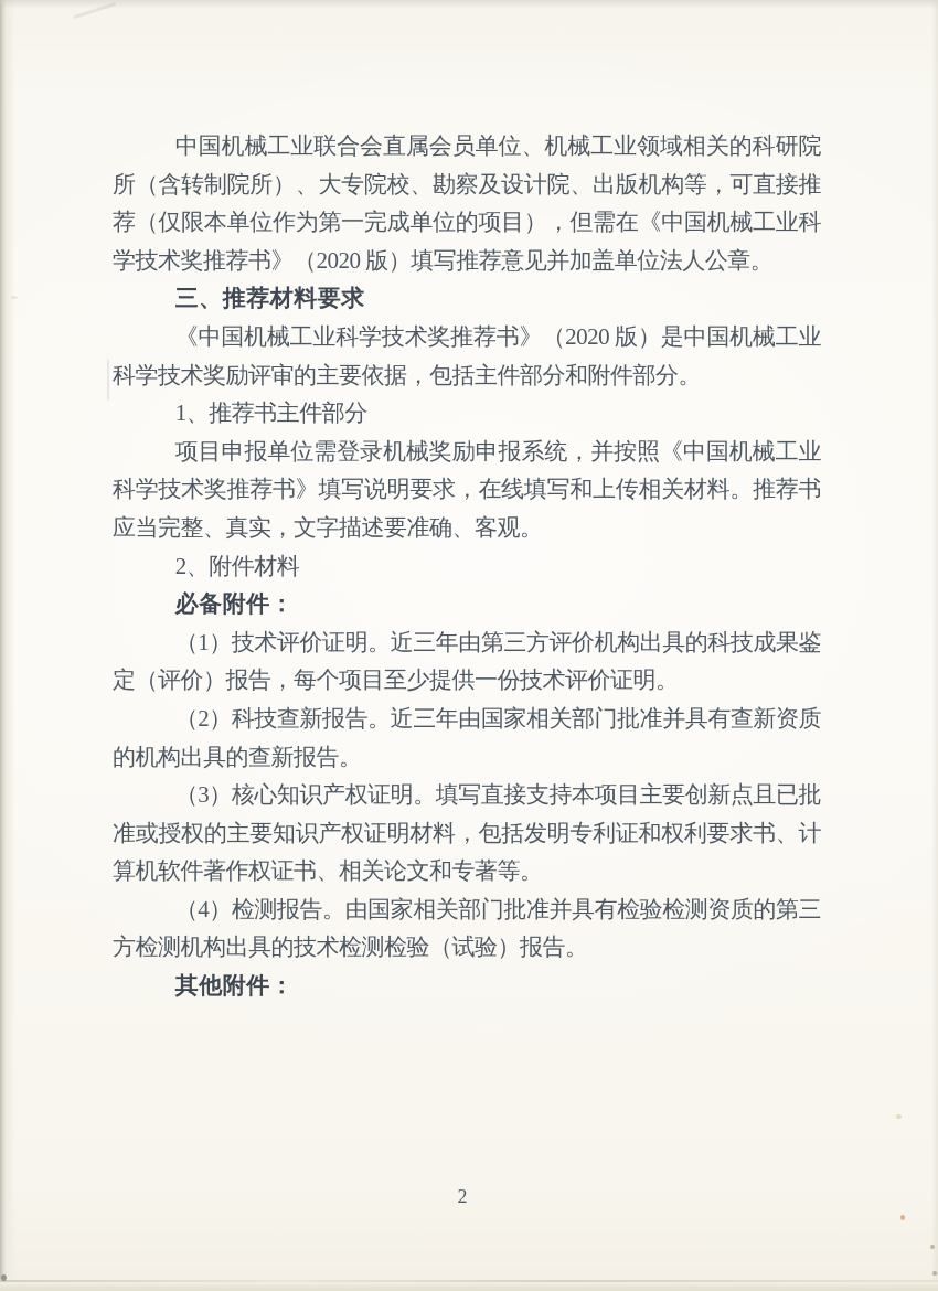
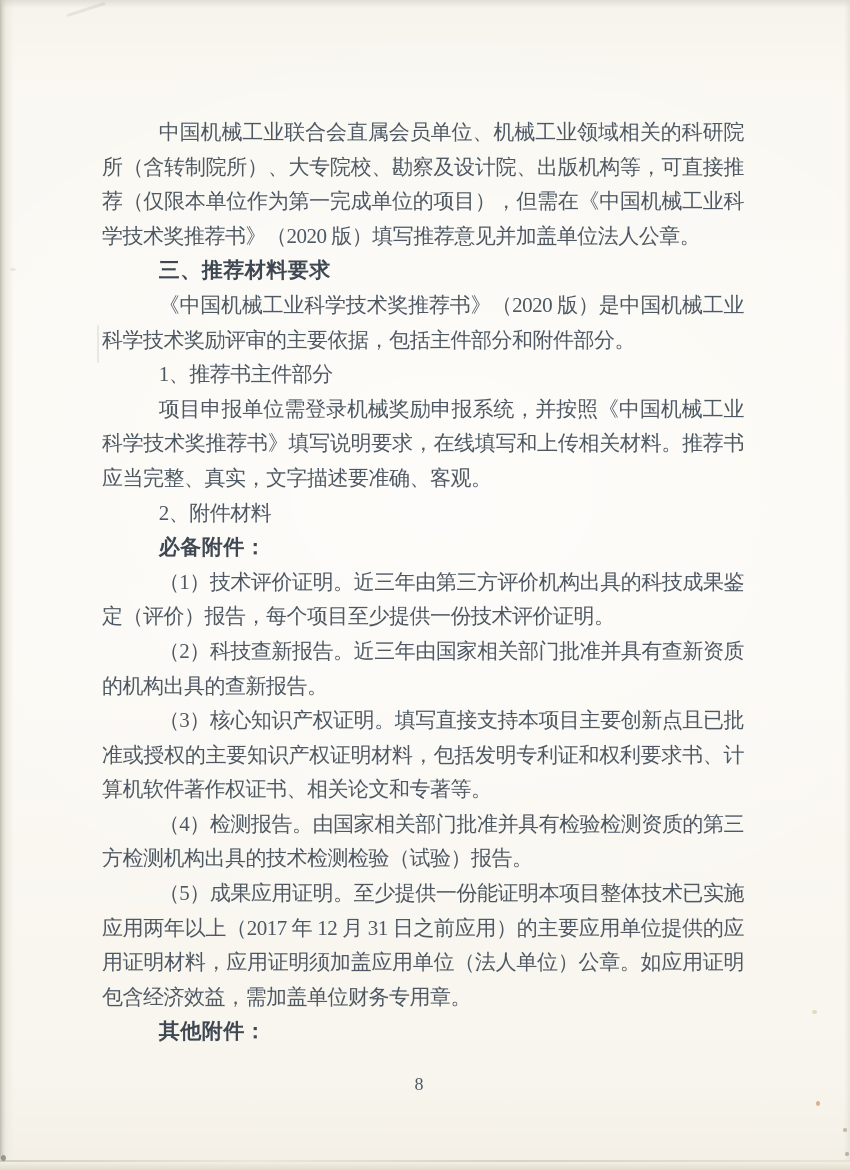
  中国机械工业联合会直属会员单位、机械工业领域相关的科研院所（含转制院所）、大专院校、勘察及设计院、出版机构等，可直接推荐（仅限本单位作为第一完成单位的项目），但需在《中国机械工业科学技术奖推荐书》（2020 版）填写推荐意见并加盖单位法人公章。
  三、推荐材料要求
  《中国机械工业科学技术奖推荐书》（2020 版）是中国机械工业科学技术奖励评审的主要依据，包括主件部分和附件部分。
  1、推荐书主件部分
  项目申报单位需登录机械奖励申报系统，并按照《中国机械工业科学技术奖推荐书》填写说明要求，在线填写和上传相关材料。推荐书应当完整、真实，文字描述要准确、客观。
  2、附件材料
  必备附件：
  （1）技术评价证明。近三年由第三方评价机构出具的科技成果鉴定（评价）报告，每个项目至少提供一份技术评价证明。
  （2）科技查新报告。近三年由国家相关部门批准并具有查新资质的机构出具的查新报告。
  （3）核心知识产权证明。填写直接支持本项目主要创新点且已批准或授权的主要知识产权证明材料，包括发明专利证和权利要求书、计算机软件著作权证书、相关论文和专著等。
  （4）检测报告。由国家相关部门批准并具有检验检测资质的第三方检测机构出具的技术检测检验（试验）报告。
+ （5）成果应用证明。至少提供一份能证明本项目整体技术已实施应用两年以上（2017 年 12 月 31 日之前应用）的主要应用单位提供的应用证明材料，应用证明须加盖应用单位（法人单位）公章。如应用证明包含经济效益，需加盖单位财务专用章。
  其他附件：
- 2
+ 8
